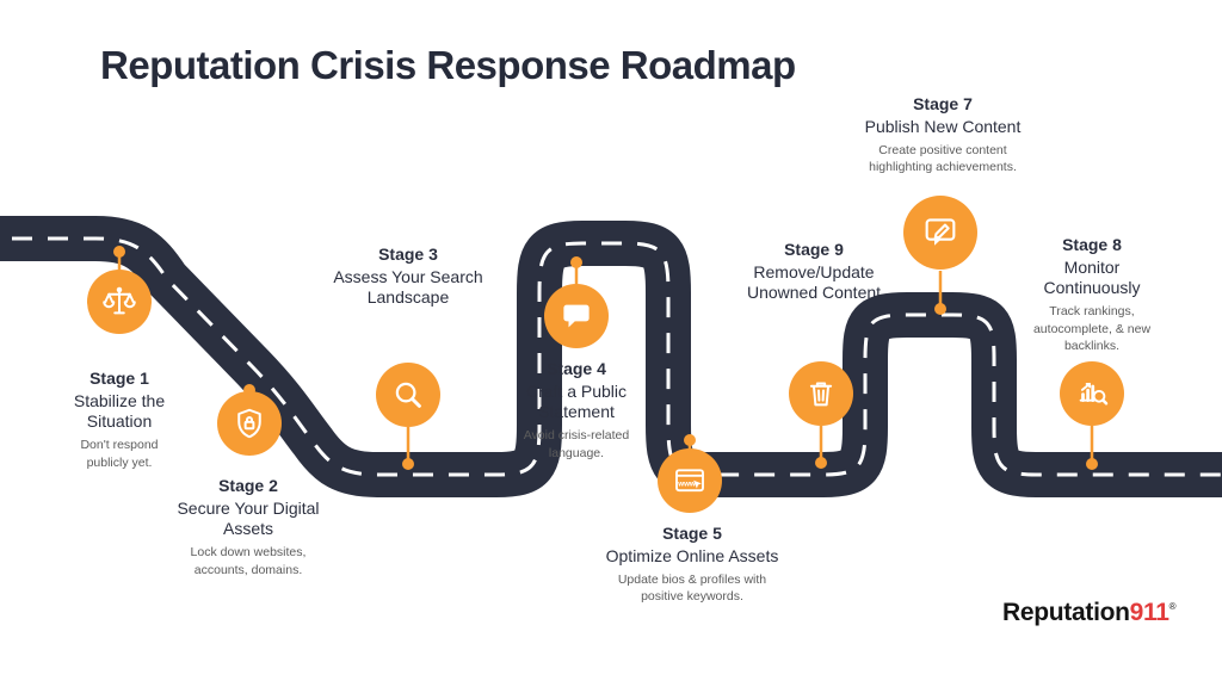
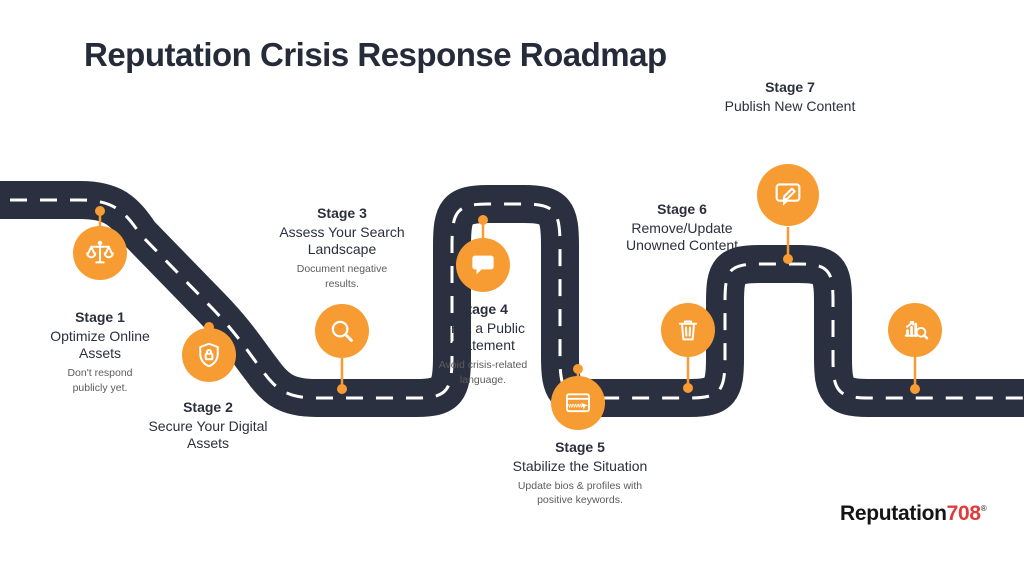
  Reputation Crisis Response Roadmap
  Stage 1
- Stabilize the Situation
+ Optimize Online Assets
  Don't respond publicly yet.
  Stage 2
  Secure Your Digital Assets
- Lock down websites, accounts, domains.
  Stage 3
  Assess Your Search Landscape
+ Document negative results.
  Stage 4
  Craft a Public Statement
  Avoid crisis-related language.
  Stage 5
- Optimize Online Assets
+ Stabilize the Situation
  Update bios & profiles with positive keywords.
- Stage 9
+ Stage 6
  Remove/Update Unowned Content
  Stage 7
  Publish New Content
- Create positive content highlighting achievements.
- Stage 8
- Monitor Continuously
- Track rankings, autocomplete, & new backlinks.
- Reputation911®
+ Reputation708®
